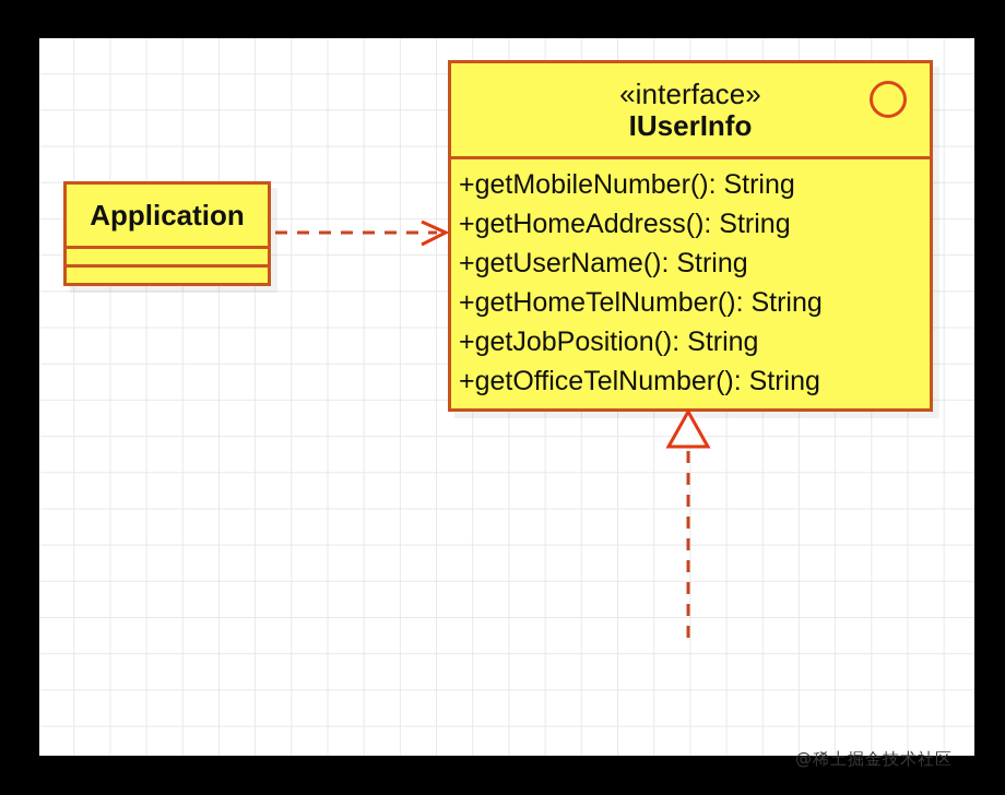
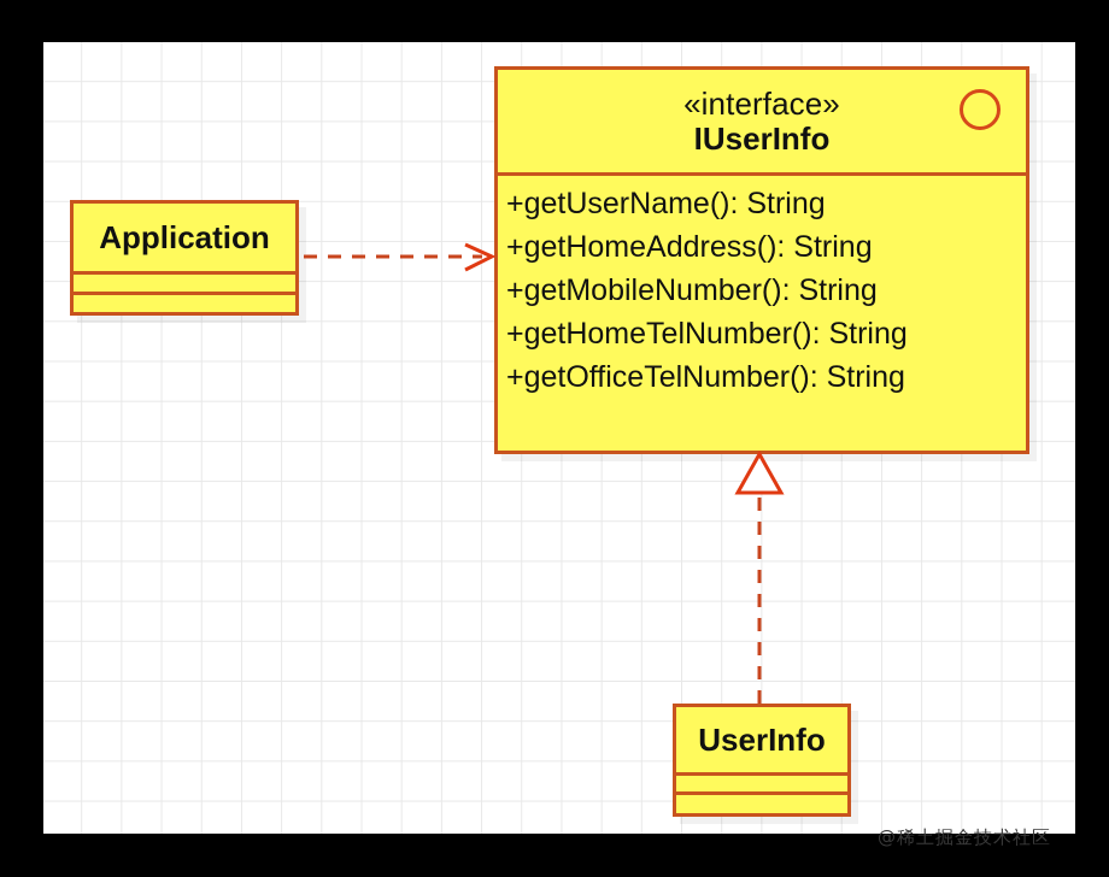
  Application
  «interface»
  IUserInfo
- +getMobileNumber(): String
+ +getUserName(): String
  +getHomeAddress(): String
- +getUserName(): String
+ +getMobileNumber(): String
  +getHomeTelNumber(): String
- +getJobPosition(): String
  +getOfficeTelNumber(): String
+ UserInfo
  @稀土掘金技术社区
